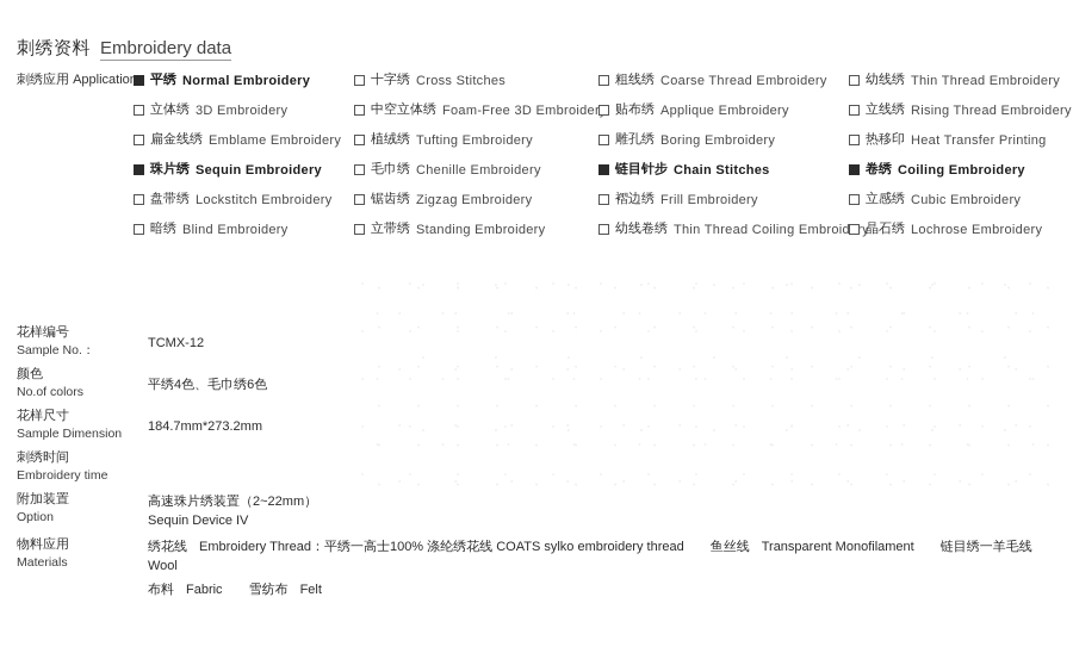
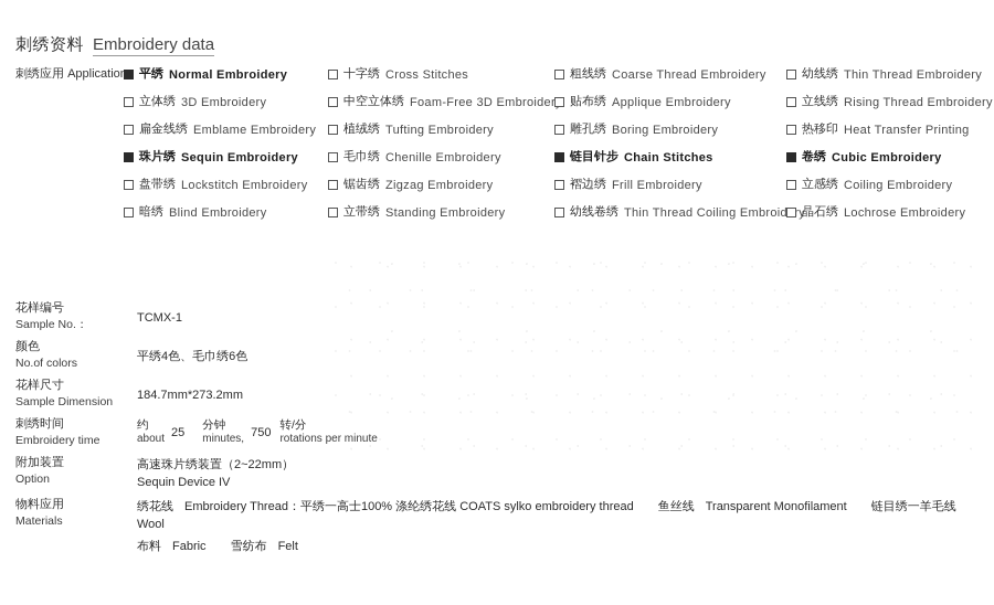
  刺绣资料
  Embroidery data
  刺绣应用 Applicatio
  平绣
  Normal Embroidery
  十字绣
  Cross Stitches
  粗线绣
  Coarse Thread Embroidery
  幼线绣
  Thin Thread Embroidery
  立体绣
  3D Embroidery
  中空立体绣
  Foam-Free 3D Embroider
  贴布绣
  Applique Embroidery
  立线绣
  Rising Thread Embroidery
  扁金线绣
  Emblame Embroidery
  植绒绣
  Tufting Embroidery
  雕孔绣
  Boring Embroidery
  热移印
  Heat Transfer Printing
  珠片绣
  Sequin Embroidery
  毛巾绣
  Chenille Embroidery
  链目针步
  Chain Stitches
  卷绣
- Coiling Embroidery
+ Cubic Embroidery
  盘带绣
  Lockstitch Embroidery
  锯齿绣
  Zigzag Embroidery
  褶边绣
  Frill Embroidery
  立感绣
- Cubic Embroidery
+ Coiling Embroidery
  暗绣
  Blind Embroidery
  立带绣
  Standing Embroidery
  幼线卷绣
  Thin Thread Coiling Embroidry
  晶石绣
  Lochrose Embroidery
  花样编号
  Sample No.：
- TCMX-12
+ TCMX-1
  颜色
  No.of colors
  平绣4色、毛巾绣6色
  花样尺寸
  Sample Dimension
  184.7mm*273.2mm
  刺绣时间
  Embroidery time
+ 约
+ about
+ 25
+ 分钟
+ minutes,
+ 750
+ 转/分
+ rotations per minute
  附加装置
  Option
  高速珠片绣装置（2~22mm）
  Sequin Device IV
  物料应用
  Materials
  绣花线 Embroidery Thread：平绣一高士100% 涤纶绣花线 COATS sylko embroidery thread 鱼丝线 Transparent Monofilament 链目绣一羊毛线Wool
  布料 Fabric 雪纺布 Felt
